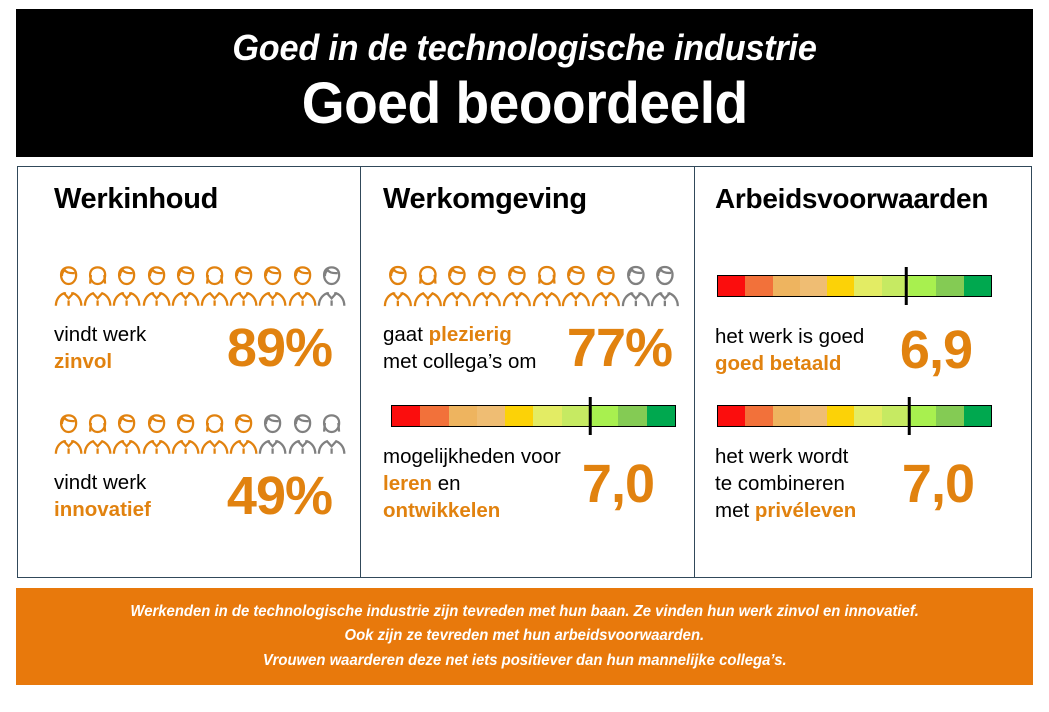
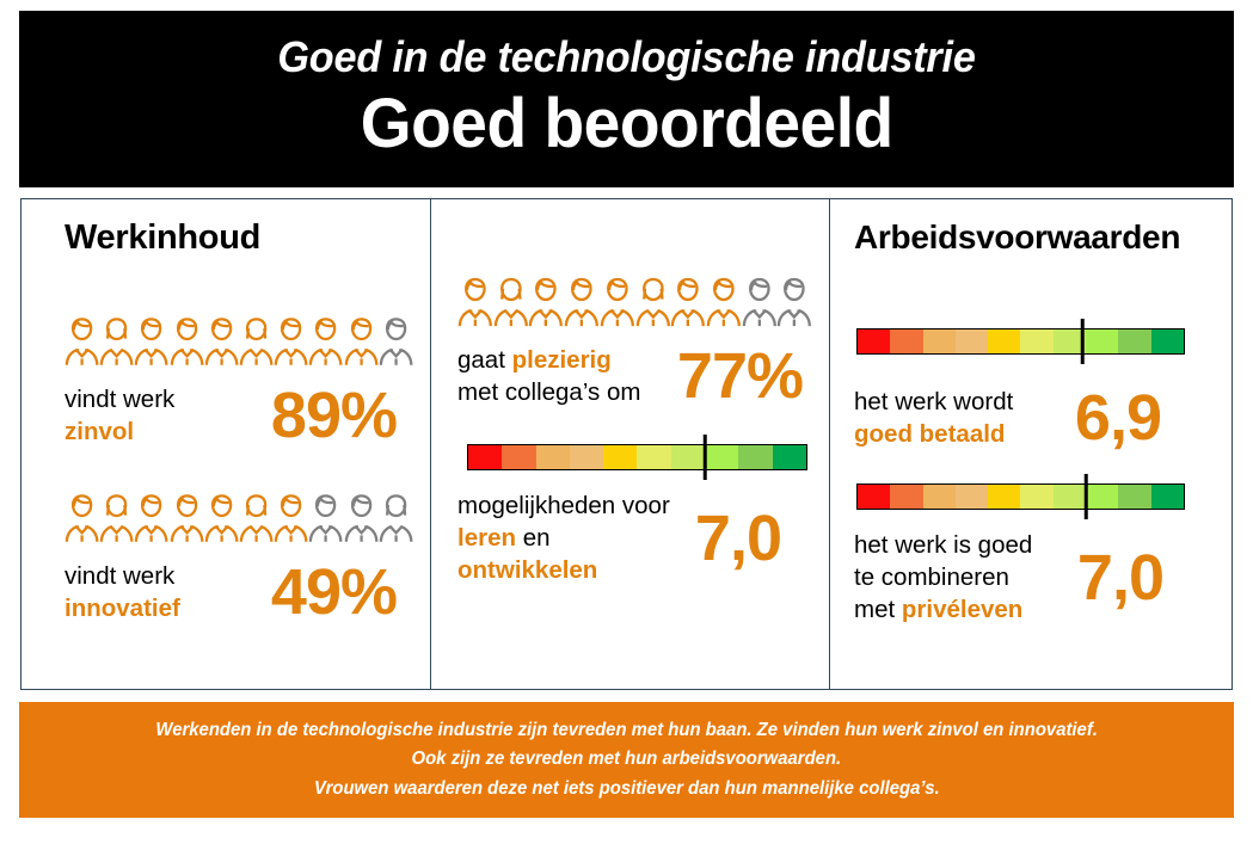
  Goed in de technologische industrie
  Goed beoordeeld
  Werkinhoud
  vindt werk
  zinvol
  89%
  vindt werk
  innovatief
  49%
- Werkomgeving
  gaat plezierig
  met collega’s om
  77%
  mogelijkheden voor
  leren en
  ontwikkelen
  7,0
  Arbeidsvoorwaarden
- het werk is goed
+ het werk wordt
  goed betaald
  6,9
- het werk wordt
+ het werk is goed
  te combineren
  met privéleven
  7,0
  Werkenden in de technologische industrie zijn tevreden met hun baan. Ze vinden hun werk zinvol en innovatief.
  Ook zijn ze tevreden met hun arbeidsvoorwaarden.
  Vrouwen waarderen deze net iets positiever dan hun mannelijke collega’s.
